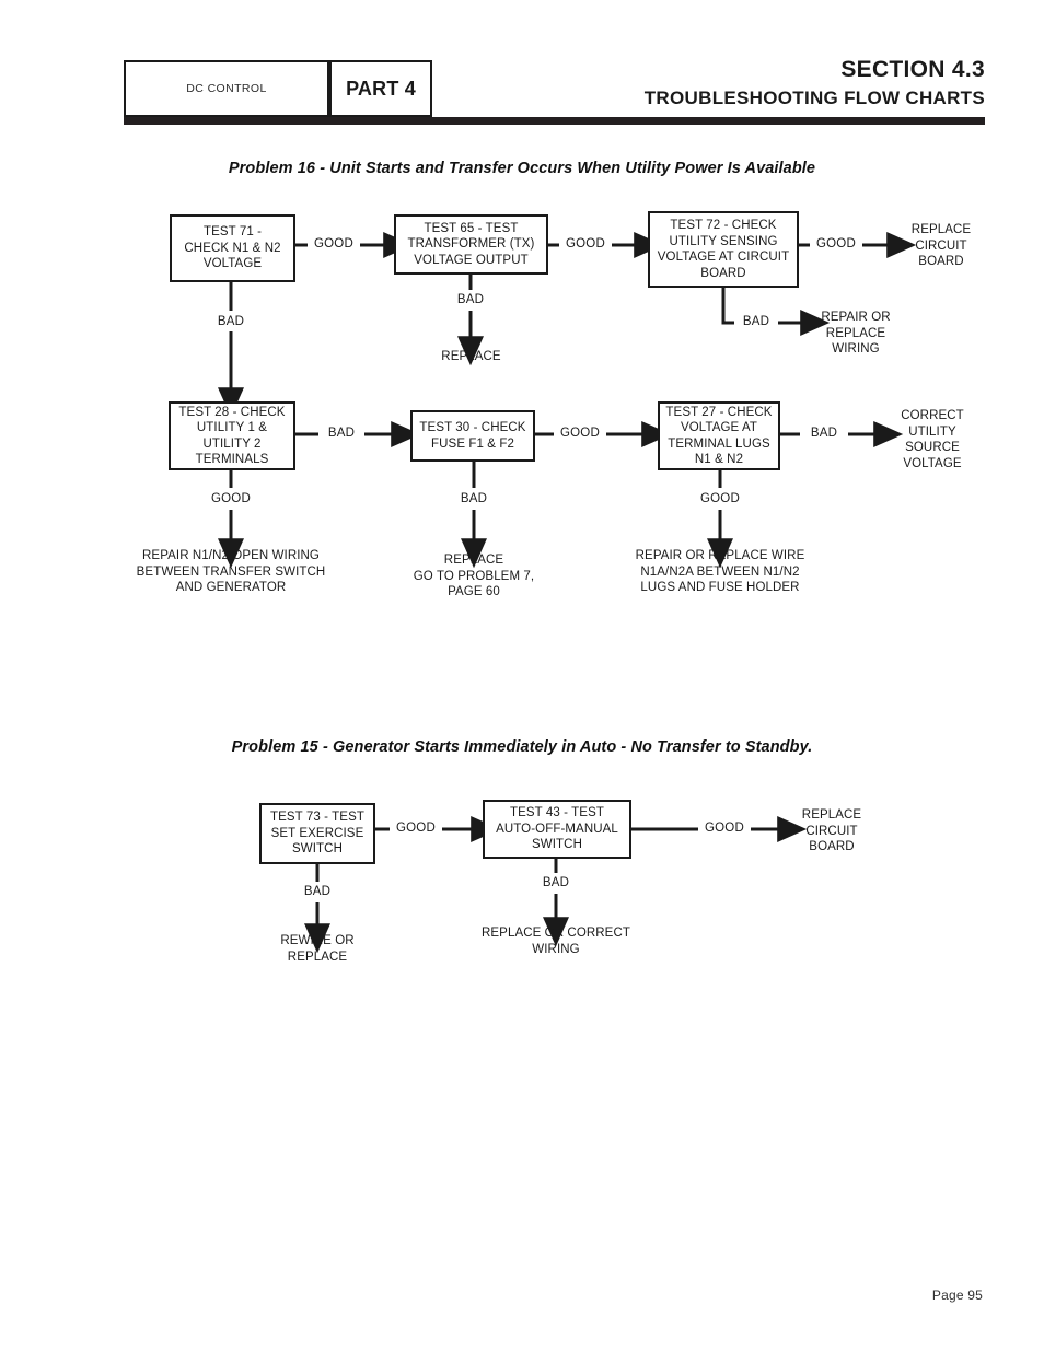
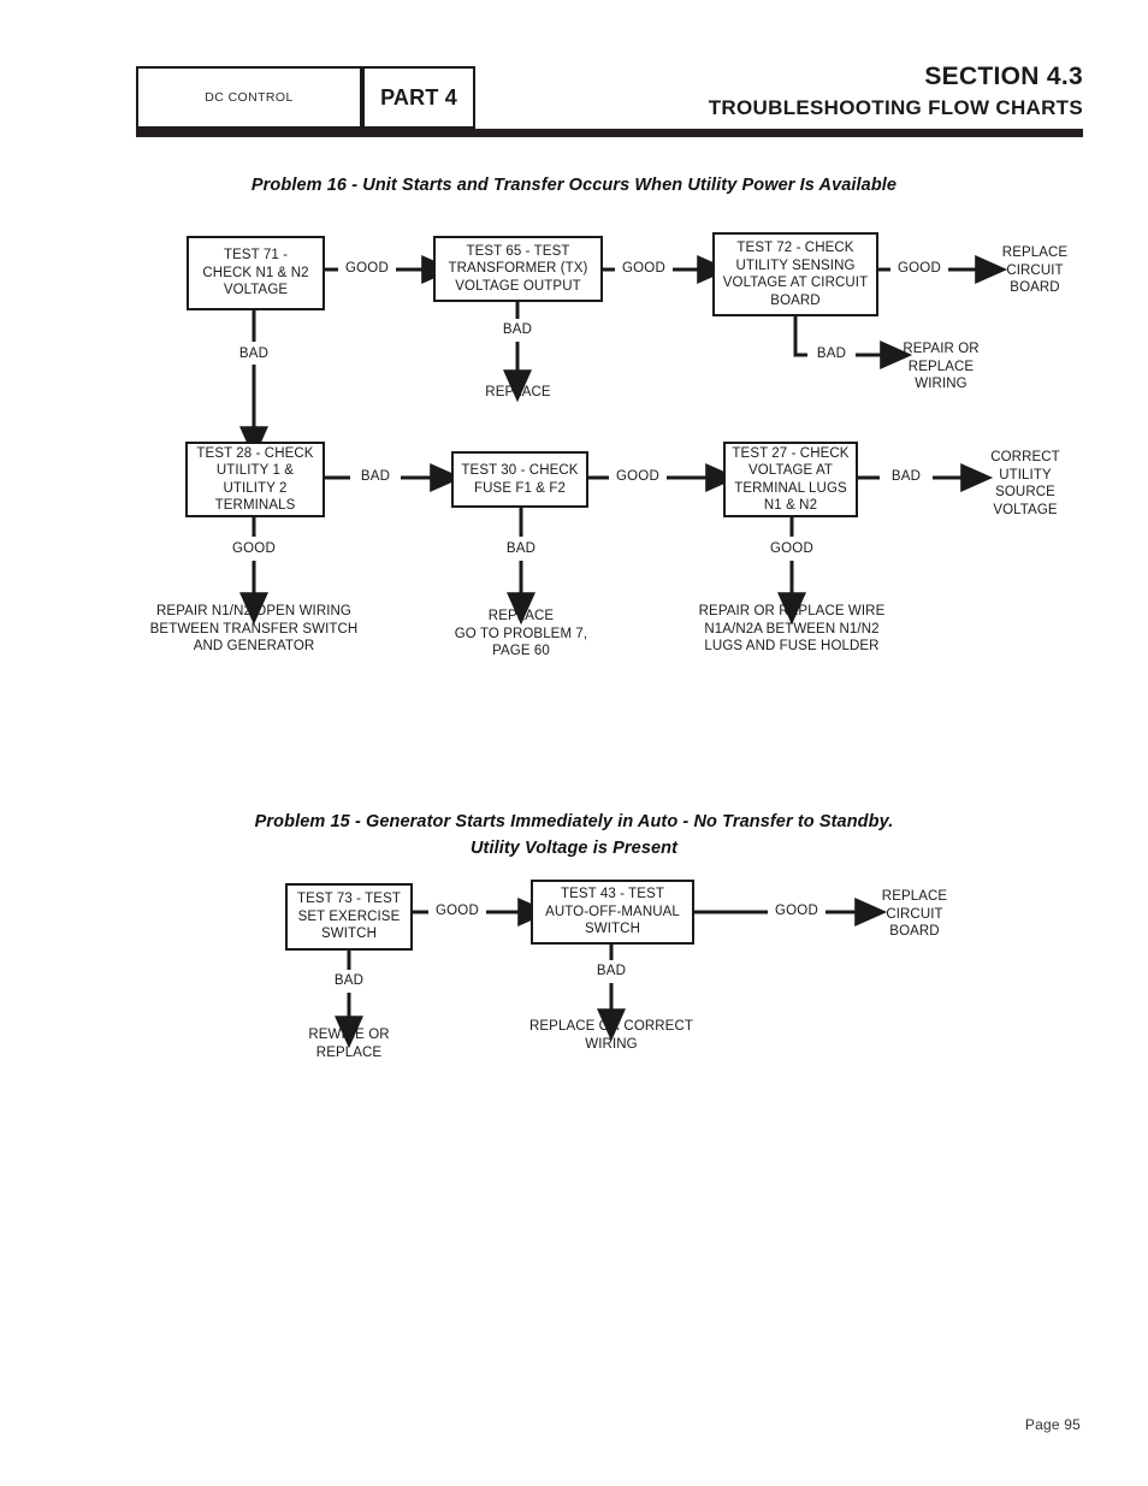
  DC CONTROL
  PART 4
  SECTION 4.3
  TROUBLESHOOTING FLOW CHARTS
  Problem 16 - Unit Starts and Transfer Occurs When Utility Power Is Available
  TEST 71 -
  CHECK N1 & N2
  VOLTAGE
  TEST 65 - TEST
  TRANSFORMER (TX)
  VOLTAGE OUTPUT
  TEST 72 - CHECK
  UTILITY SENSING
  VOLTAGE AT CIRCUIT
  BOARD
  GOOD
  GOOD
  GOOD
  BAD
  BAD
  BAD
  REPLACE
  CIRCUIT
  BOARD
  REPLACE
  REPAIR OR
  REPLACE
  WIRING
  TEST 28 - CHECK
  UTILITY 1 &
  UTILITY 2
  TERMINALS
  TEST 30 - CHECK
  FUSE F1 & F2
  TEST 27 - CHECK
  VOLTAGE AT
  TERMINAL LUGS
  N1 & N2
  BAD
  GOOD
  BAD
  GOOD
  BAD
  GOOD
  CORRECT
  UTILITY
  SOURCE
  VOLTAGE
  REPAIR N1/N2 OPEN WIRING
  BETWEEN TRANSFER SWITCH
  AND GENERATOR
  REPLACE
  GO TO PROBLEM 7,
  PAGE 60
  REPAIR OR REPLACE WIRE
  N1A/N2A BETWEEN N1/N2
  LUGS AND FUSE HOLDER
  Problem 15 - Generator Starts Immediately in Auto - No Transfer to Standby.
+ Utility Voltage is Present
  TEST 73 - TEST
  SET EXERCISE
  SWITCH
  TEST 43 - TEST
  AUTO-OFF-MANUAL
  SWITCH
  GOOD
  GOOD
  BAD
  BAD
  REPLACE
  CIRCUIT
  BOARD
  REWIRE OR
  REPLACE
  REPLACE OR CORRECT
  WIRING
  Page 95
